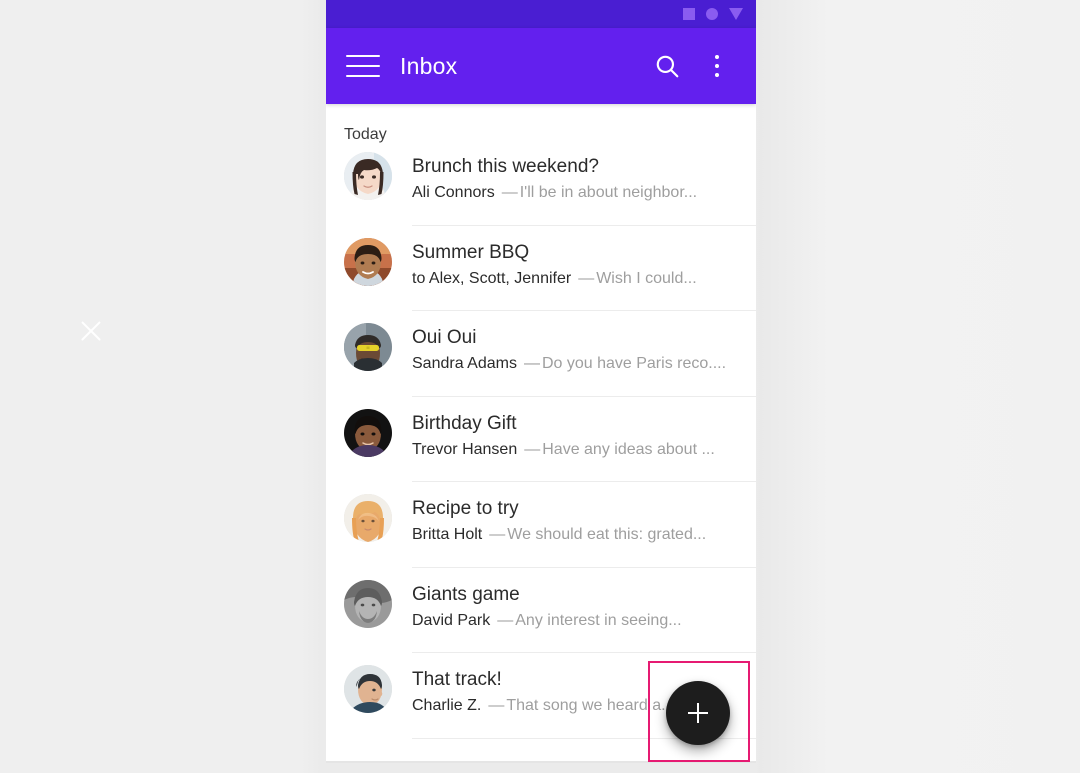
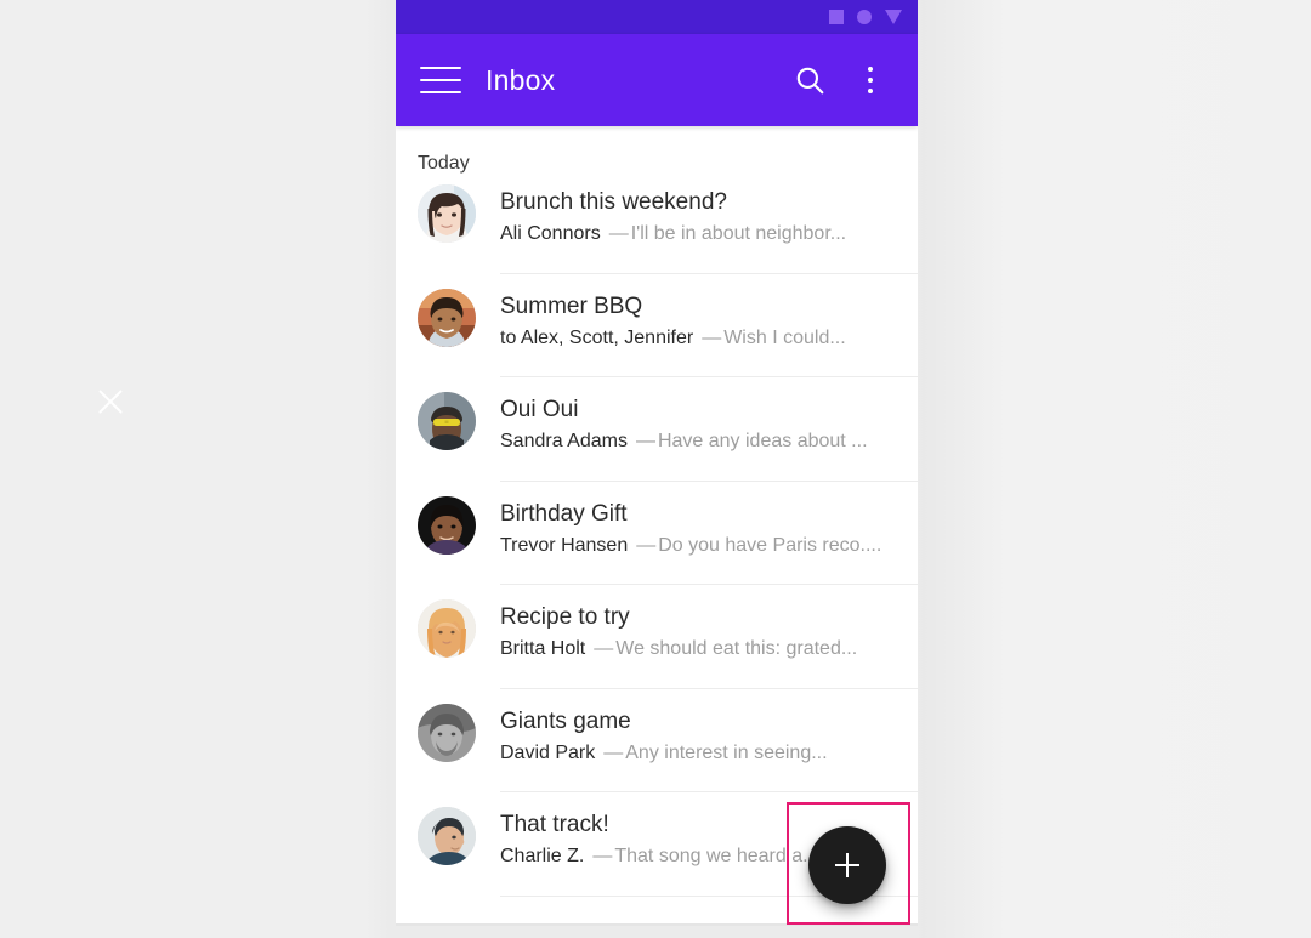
  Inbox
  Today
  Brunch this weekend?
  Ali Connors —I'll be in about neighbor...
  Summer BBQ
  to Alex, Scott, Jennifer —Wish I could...
  Oui Oui
- Sandra Adams —Do you have Paris reco....
+ Sandra Adams —Have any ideas about ...
  Birthday Gift
- Trevor Hansen —Have any ideas about ...
+ Trevor Hansen —Do you have Paris reco....
  Recipe to try
  Britta Holt —We should eat this: grated...
  Giants game
  David Park —Any interest in seeing...
  That track!
  Charlie Z. —That song we heard a.
